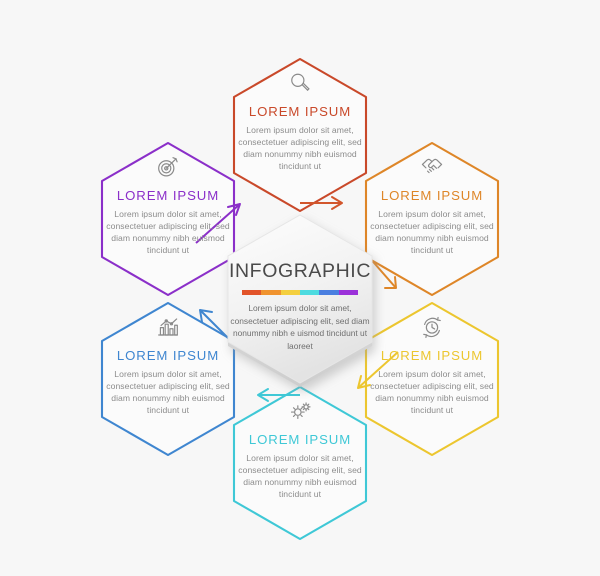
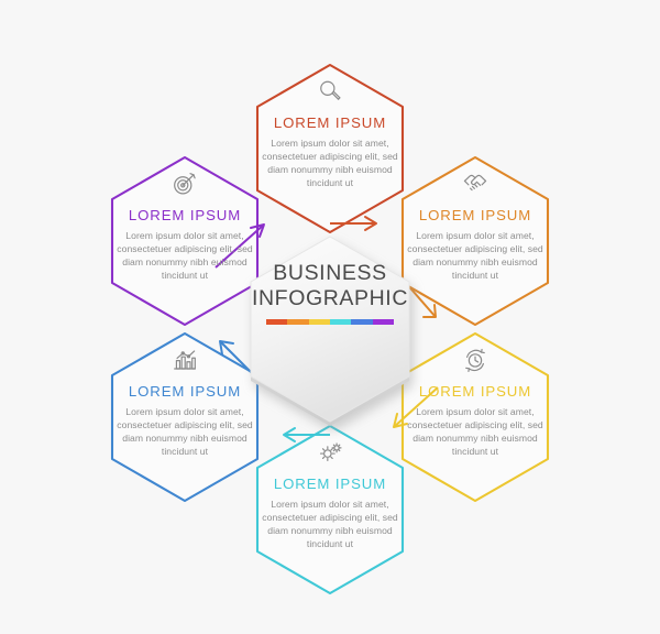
  LOREM IPSUM
  Lorem ipsum dolor sit amet, consectetuer adipiscing elit, sed diam nonummy nibh euismod tincidunt ut
  LOREM IPSUM
  Lorem ipsum dolor sit amet, consectetuer adipiscing elit, sed diam nonummy nibh euismod tincidunt ut
  LOREM IPSUM
  Lorem ipsum dolor sit amet, consectetuer adipiscing elit, sed diam nonummy nibh euismod tincidunt ut
  LOREM IPSUM
  Lorem ipsum dolor sit amet, consectetuer adipiscing elit, sed diam nonummy nibh euismod tincidunt ut
  LOREM IPSUM
  Lorem ipsum dolor sit amet, consectetuer adipiscing elit, sed diam nonummy nibh euismod tincidunt ut
  LOREM IPSUM
  Lorem ipsum dolor sit amet, consectetuer adipiscing elit, sed diam nonummy nibh euismod tincidunt ut
+ BUSINESS
  INFOGRAPHIC
- Lorem ipsum dolor sit amet, consectetuer adipiscing elit, sed diam nonummy nibh e uismod tincidunt ut laoreet
